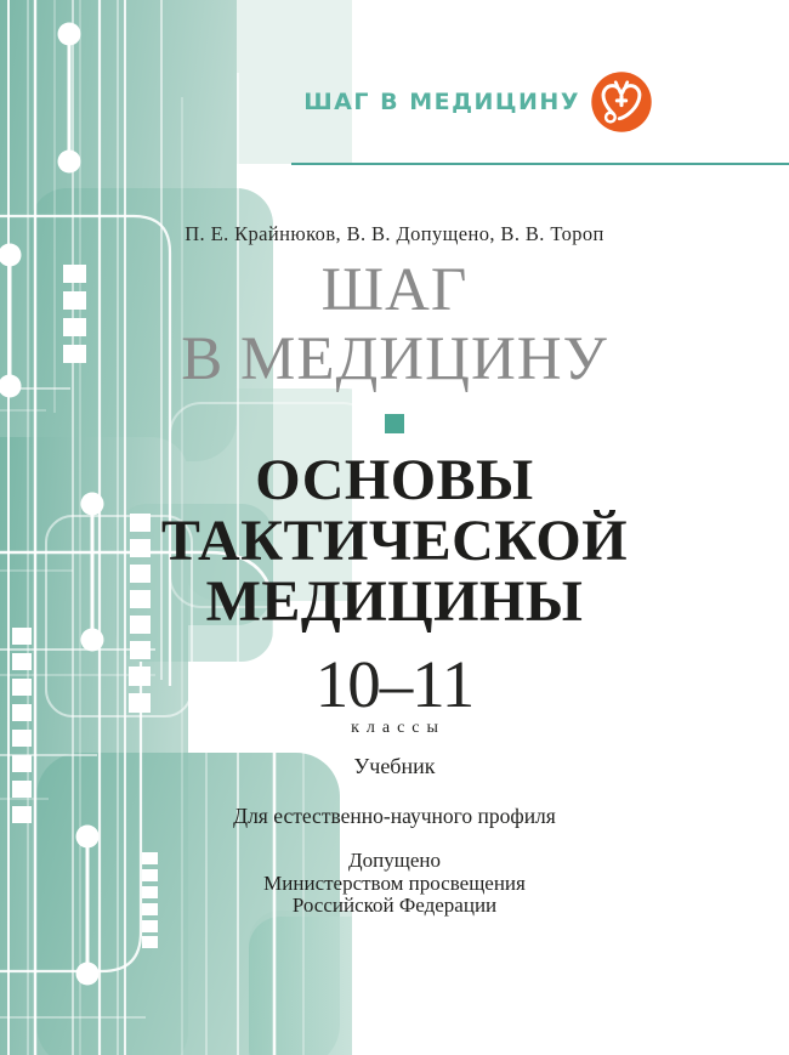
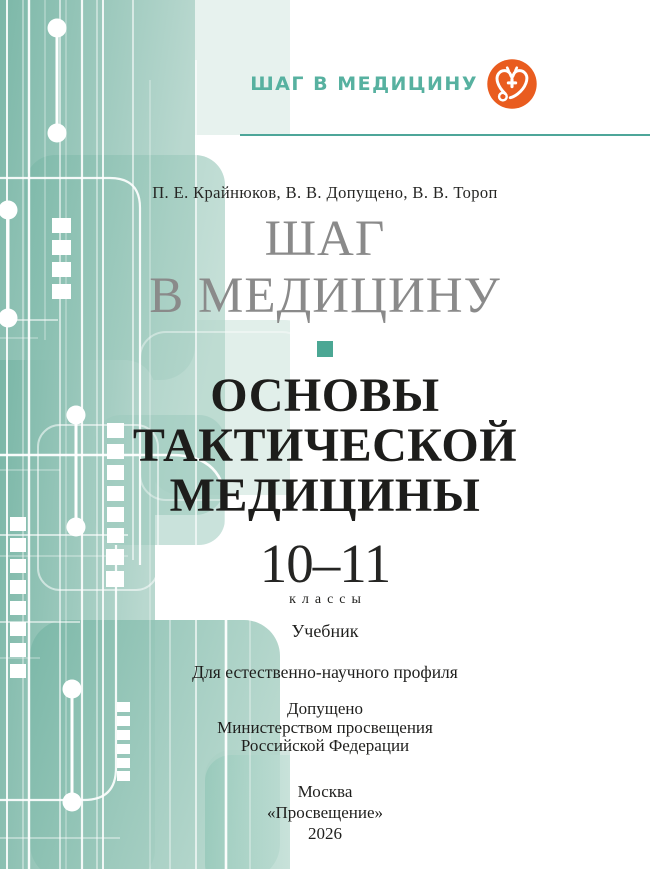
  ШАГ В МЕДИЦИНУ
  П. Е. Крайнюков, В. В. Допущено, В. В. Тороп
  ШАГ
  В МЕДИЦИНУ
  ОСНОВЫ
  ТАКТИЧЕСКОЙ
  МЕДИЦИНЫ
  10–11
  классы
  Учебник
  Для естественно-научного профиля
  Допущено
  Министерством просвещения
  Российской Федерации
+ Москва
+ «Просвещение»
+ 2026
